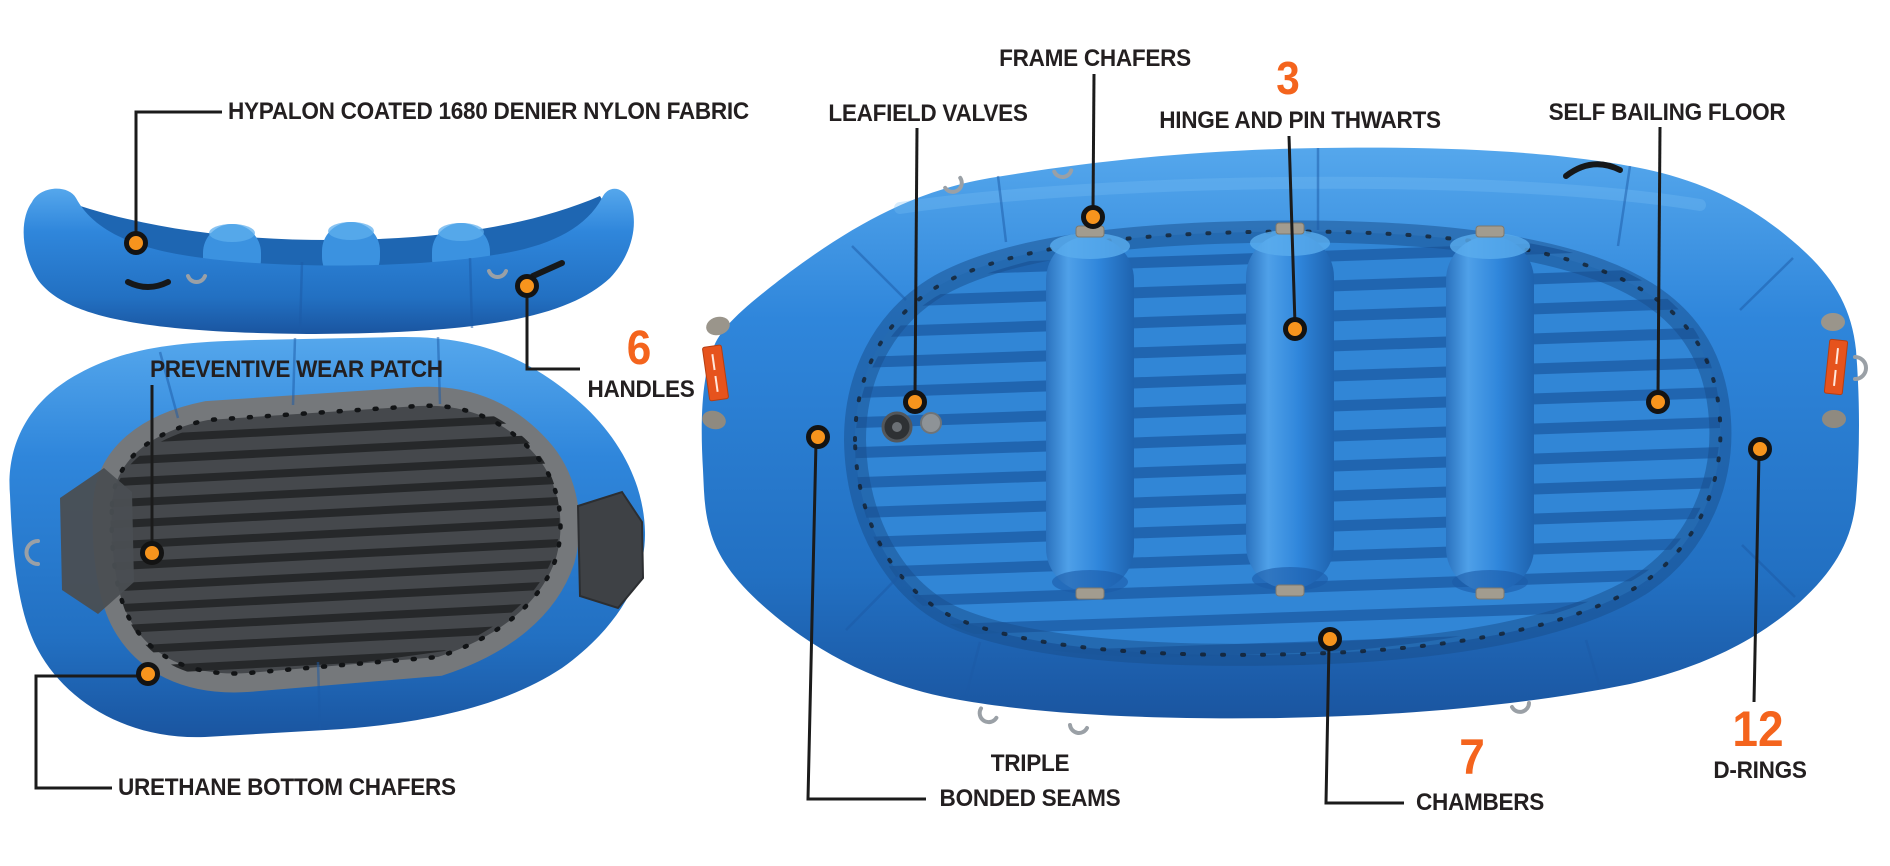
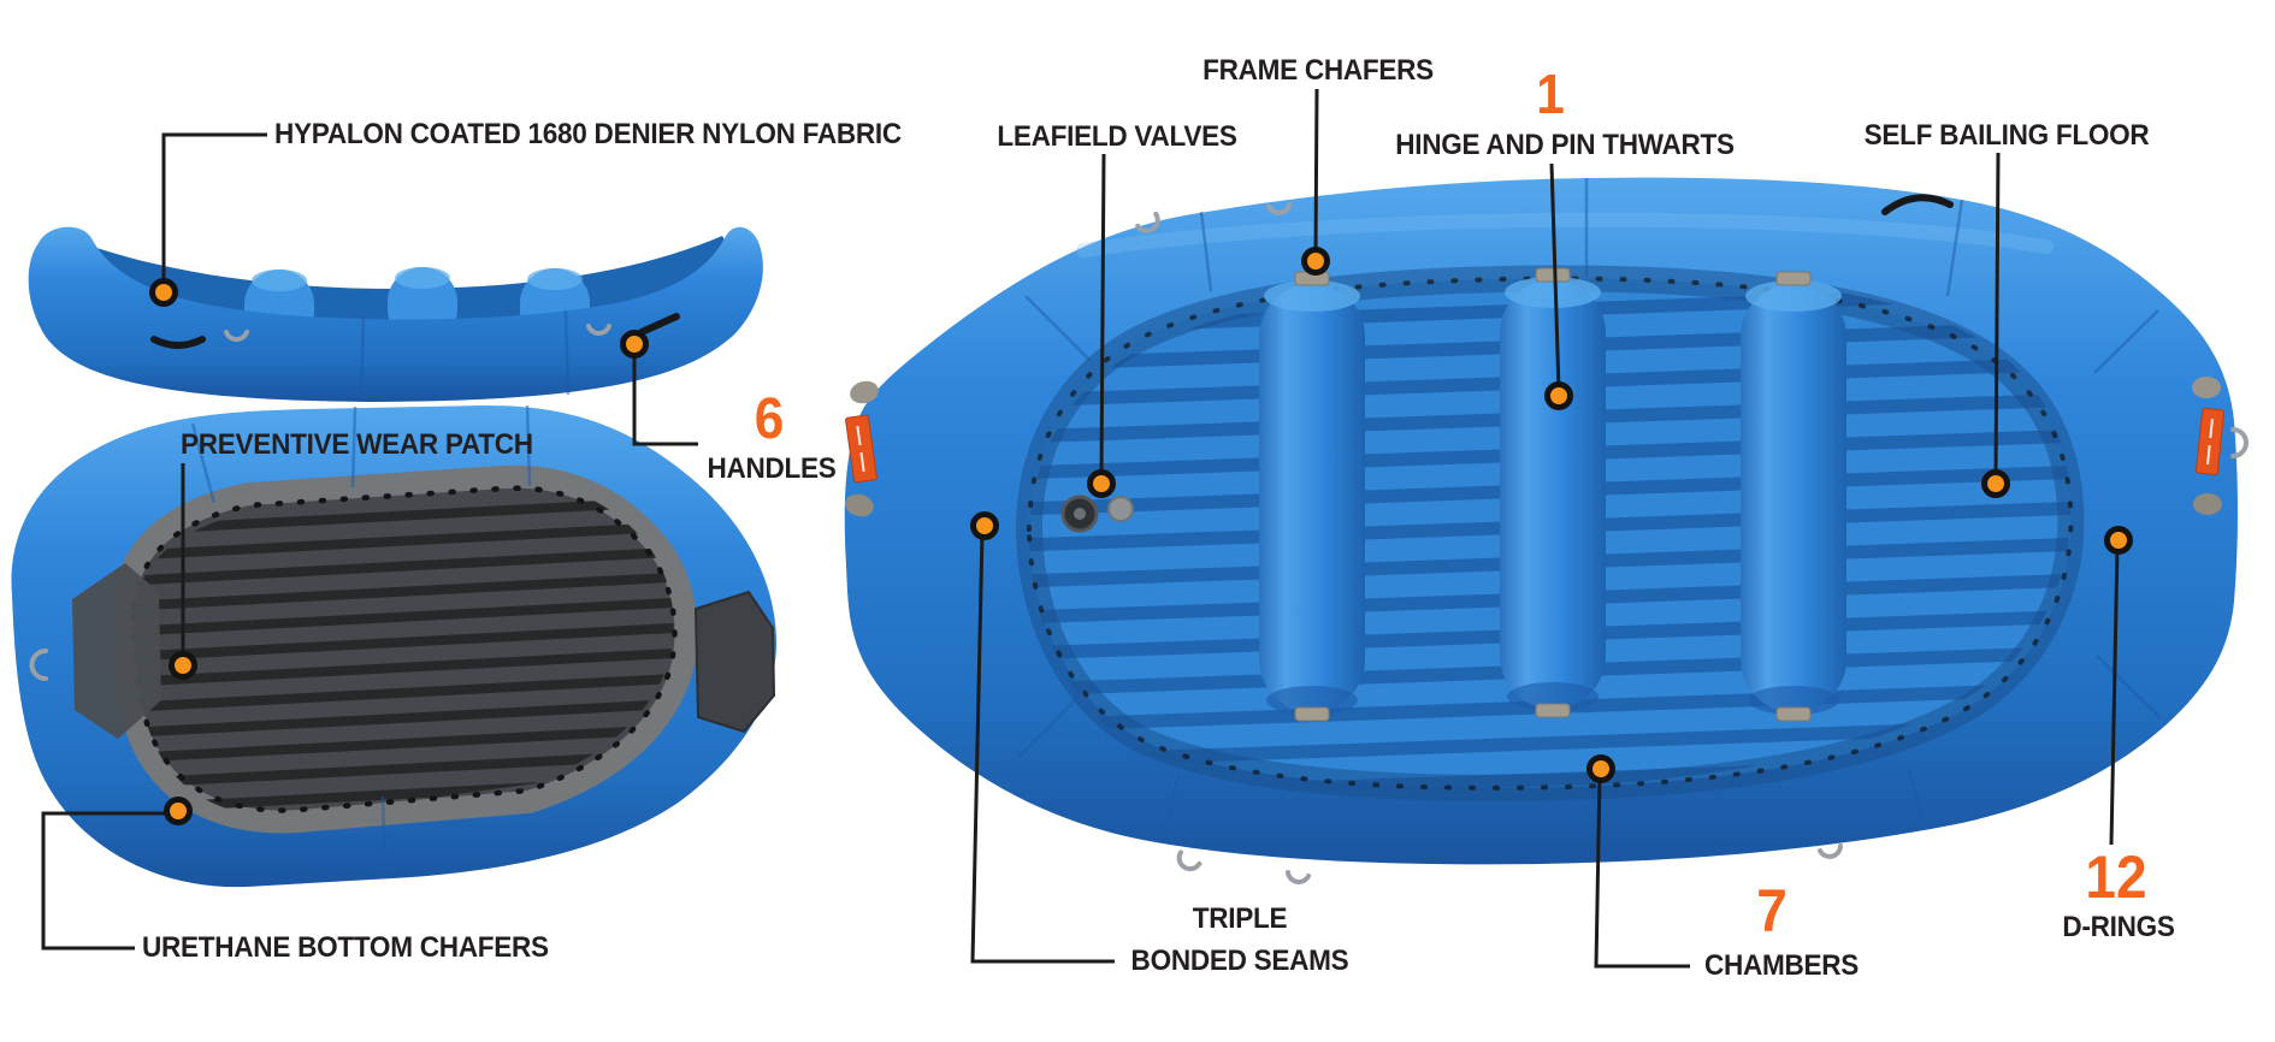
  HYPALON COATED 1680 DENIER NYLON FABRIC
  LEAFIELD VALVES
  FRAME CHAFERS
- 3
+ 1
  HINGE AND PIN THWARTS
  SELF BAILING FLOOR
  PREVENTIVE WEAR PATCH
  6
  HANDLES
  URETHANE BOTTOM CHAFERS
  TRIPLE
  BONDED SEAMS
  7
  CHAMBERS
  12
  D-RINGS
